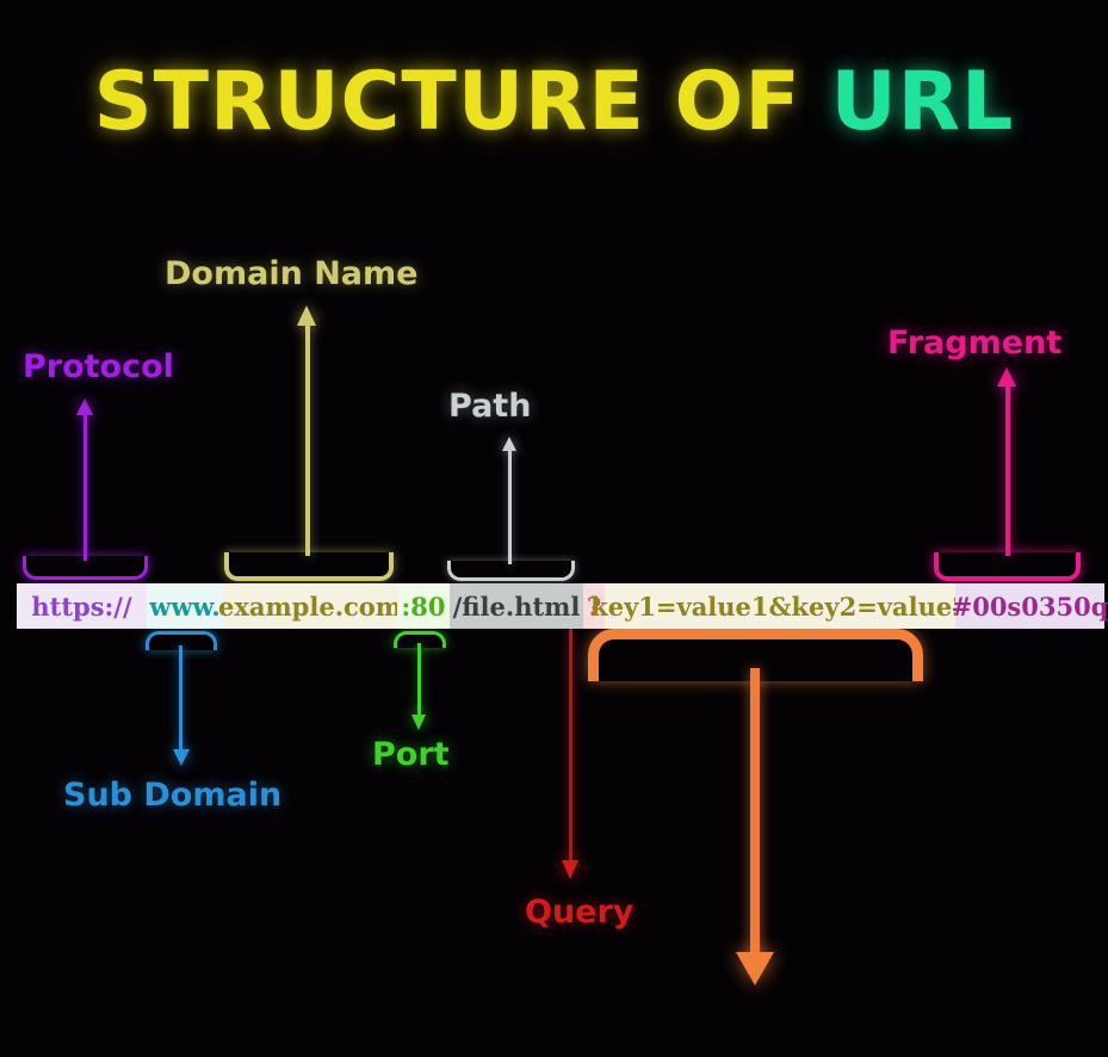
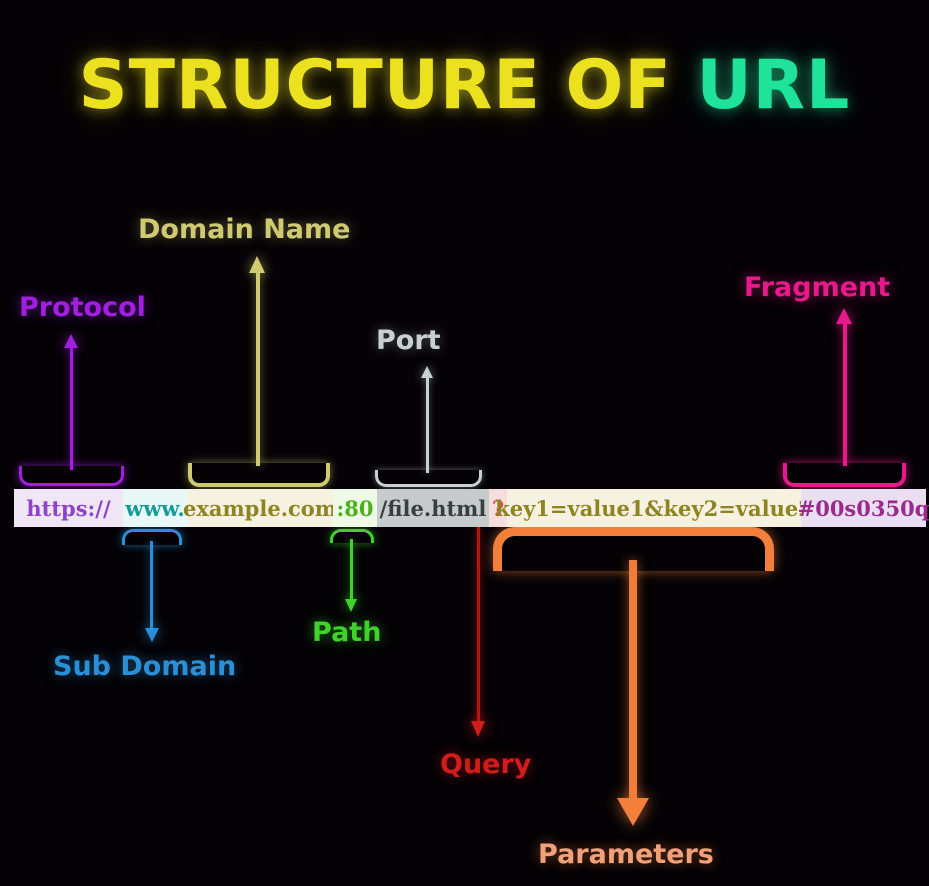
  STRUCTURE OF URL
  Protocol
  Domain Name
- Path
+ Port
  Fragment
  Sub Domain
- Port
+ Path
  Query
+ Parameters
  https://
  www.
  example.com
  :80
  /file.html
  ?
  key1=value1&key2=value
  #00s0350q
